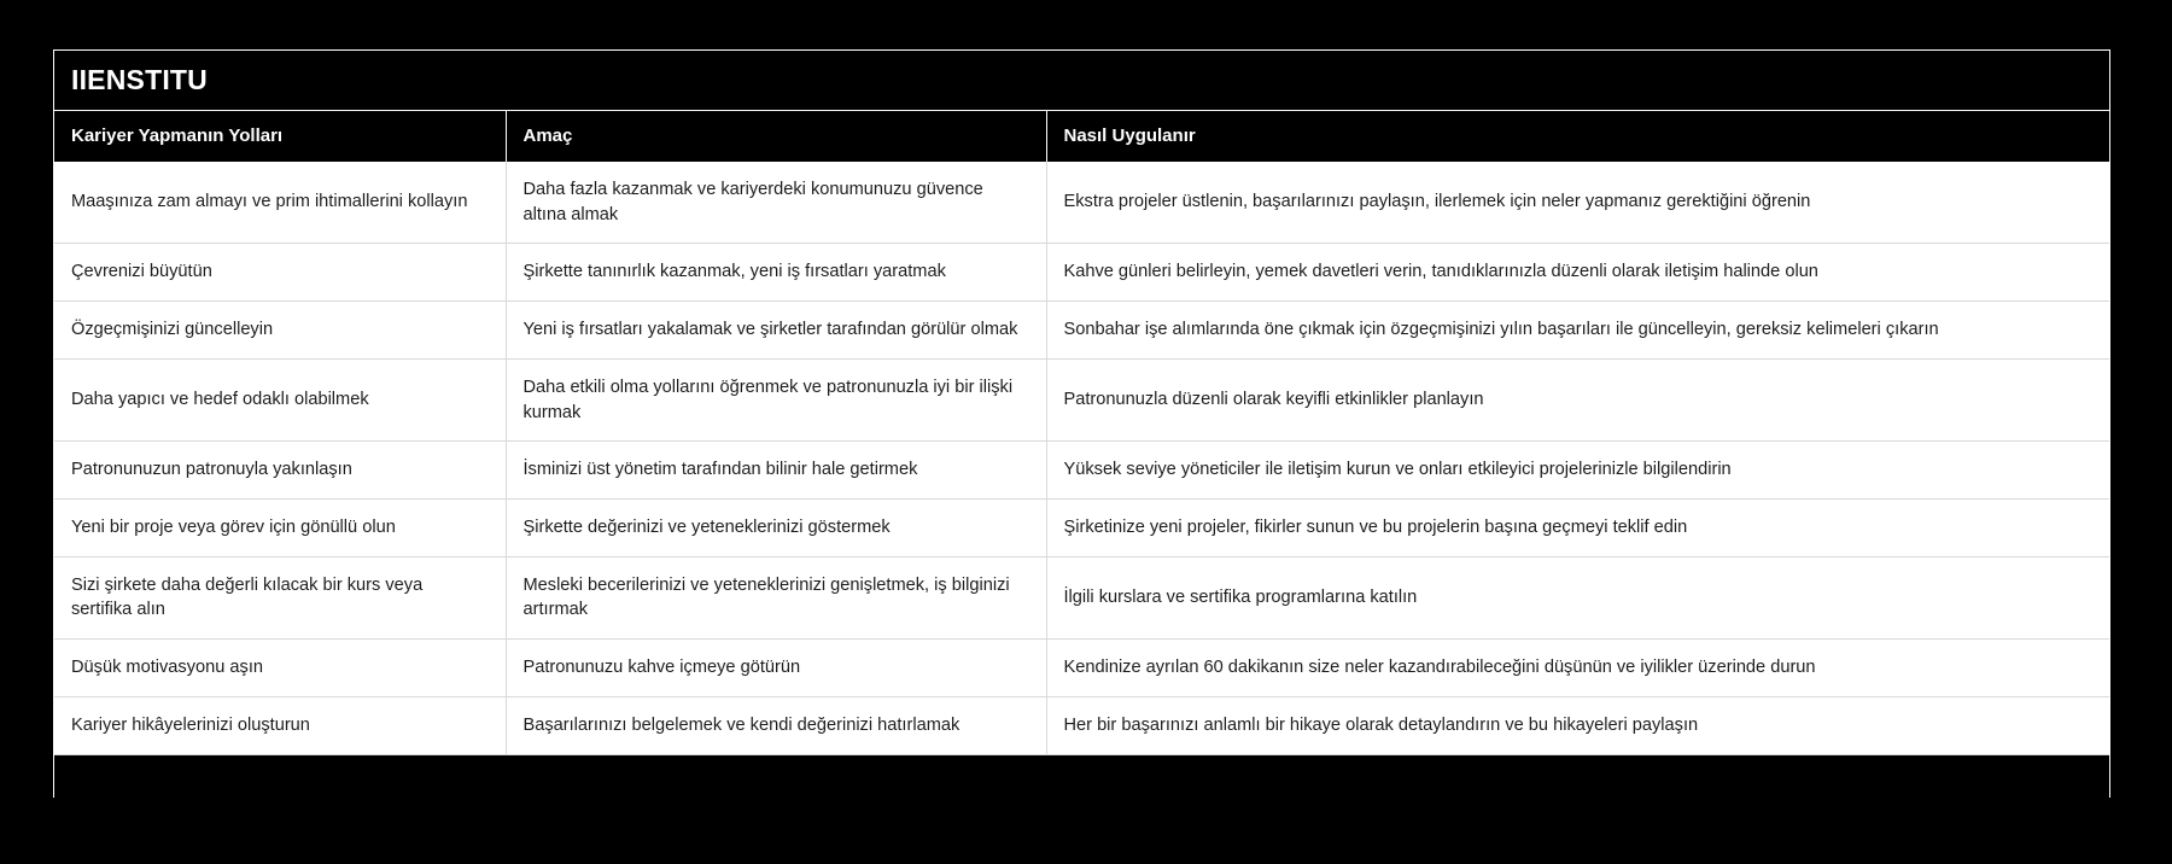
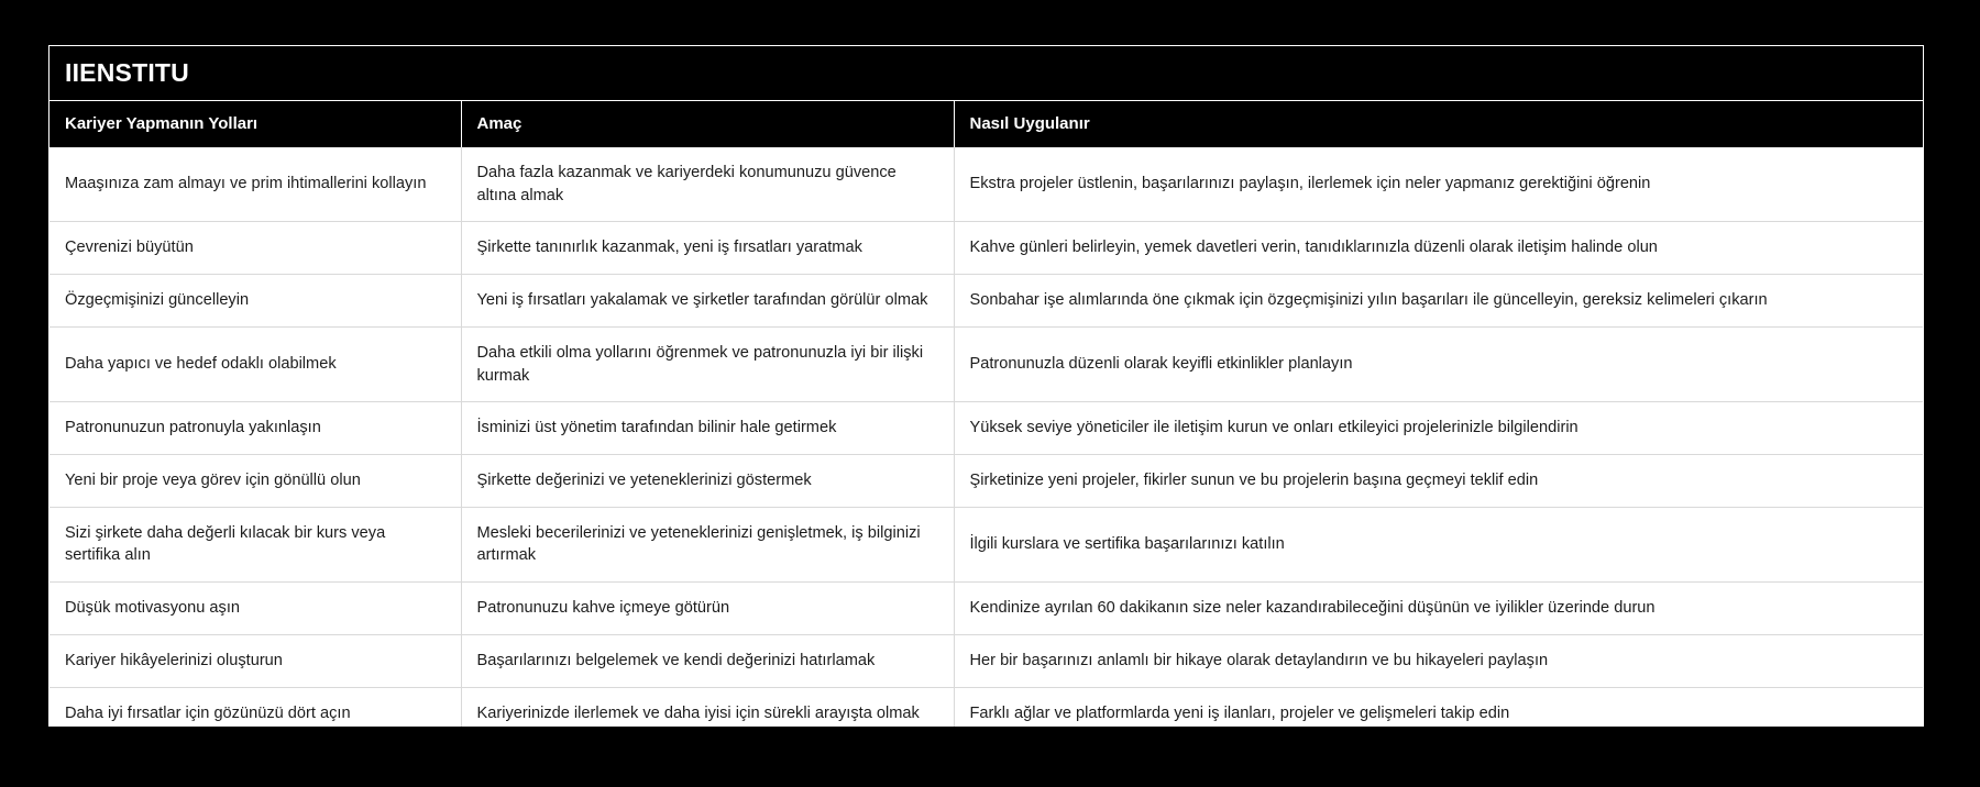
  IIENSTITU
  Kariyer Yapmanın Yolları	Amaç	Nasıl Uygulanır
  Maaşınıza zam almayı ve prim ihtimallerini kollayın	Daha fazla kazanmak ve kariyerdeki konumunuzu güvence altına almak	Ekstra projeler üstlenin, başarılarınızı paylaşın, ilerlemek için neler yapmanız gerektiğini öğrenin
  Çevrenizi büyütün	Şirkette tanınırlık kazanmak, yeni iş fırsatları yaratmak	Kahve günleri belirleyin, yemek davetleri verin, tanıdıklarınızla düzenli olarak iletişim halinde olun
  Özgeçmişinizi güncelleyin	Yeni iş fırsatları yakalamak ve şirketler tarafından görülür olmak	Sonbahar işe alımlarında öne çıkmak için özgeçmişinizi yılın başarıları ile güncelleyin, gereksiz kelimeleri çıkarın
  Daha yapıcı ve hedef odaklı olabilmek	Daha etkili olma yollarını öğrenmek ve patronunuzla iyi bir ilişki kurmak	Patronunuzla düzenli olarak keyifli etkinlikler planlayın
  Patronunuzun patronuyla yakınlaşın	İsminizi üst yönetim tarafından bilinir hale getirmek	Yüksek seviye yöneticiler ile iletişim kurun ve onları etkileyici projelerinizle bilgilendirin
  Yeni bir proje veya görev için gönüllü olun	Şirkette değerinizi ve yeteneklerinizi göstermek	Şirketinize yeni projeler, fikirler sunun ve bu projelerin başına geçmeyi teklif edin
- Sizi şirkete daha değerli kılacak bir kurs veya sertifika alın	Mesleki becerilerinizi ve yeteneklerinizi genişletmek, iş bilginizi artırmak	İlgili kurslara ve sertifika programlarına katılın
+ Sizi şirkete daha değerli kılacak bir kurs veya sertifika alın	Mesleki becerilerinizi ve yeteneklerinizi genişletmek, iş bilginizi artırmak	İlgili kurslara ve sertifika başarılarınızı katılın
  Düşük motivasyonu aşın	Patronunuzu kahve içmeye götürün	Kendinize ayrılan 60 dakikanın size neler kazandırabileceğini düşünün ve iyilikler üzerinde durun
  Kariyer hikâyelerinizi oluşturun	Başarılarınızı belgelemek ve kendi değerinizi hatırlamak	Her bir başarınızı anlamlı bir hikaye olarak detaylandırın ve bu hikayeleri paylaşın
+ Daha iyi fırsatlar için gözünüzü dört açın	Kariyerinizde ilerlemek ve daha iyisi için sürekli arayışta olmak	Farklı ağlar ve platformlarda yeni iş ilanları, projeler ve gelişmeleri takip edin
